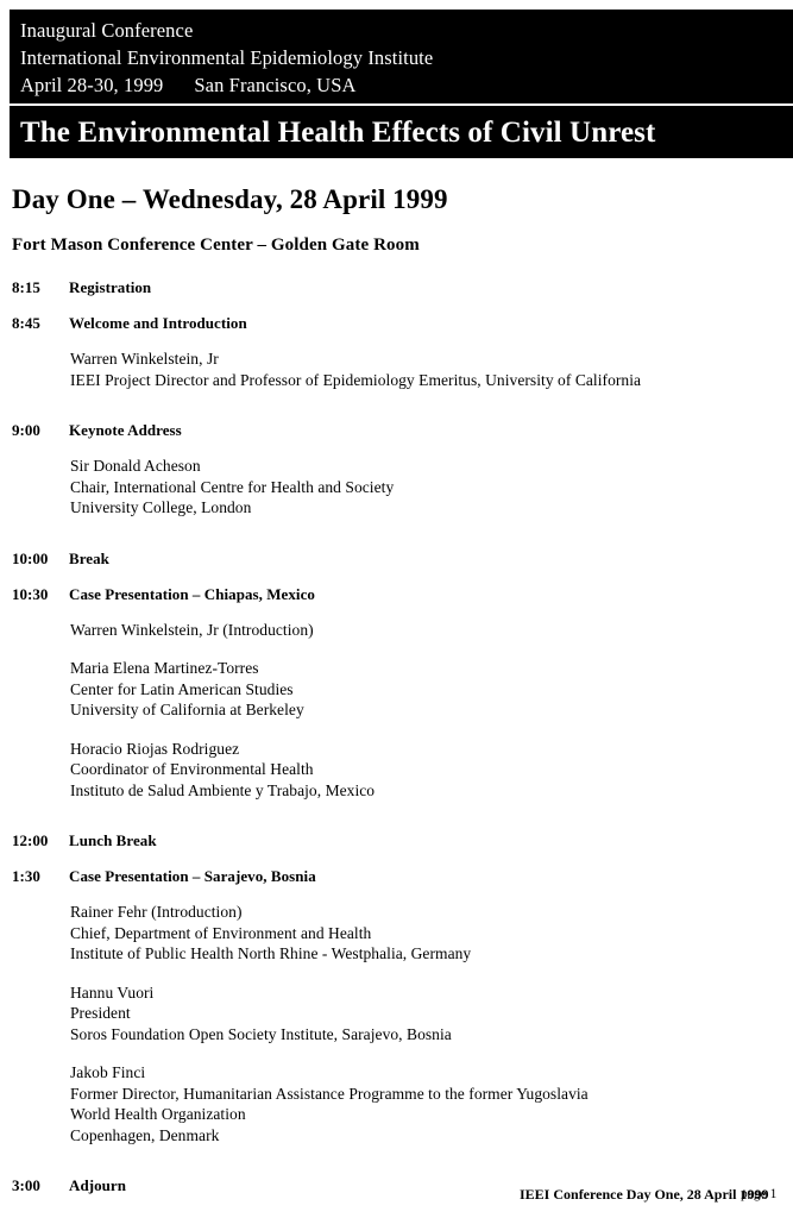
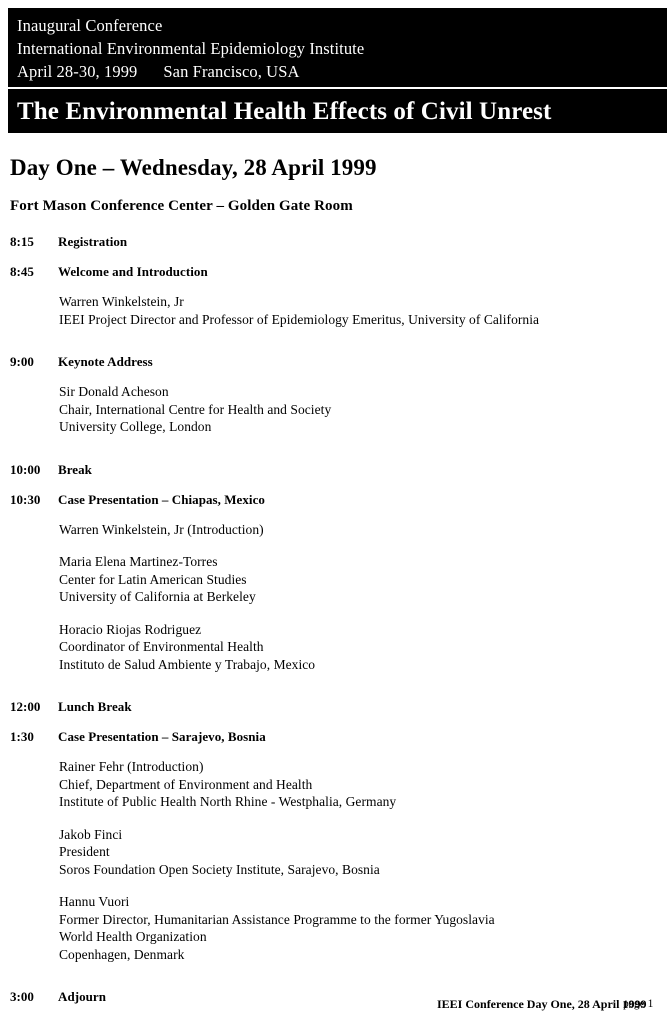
  Inaugural Conference
  International Environmental Epidemiology Institute
  April 28-30, 1999 San Francisco, USA
  The Environmental Health Effects of Civil Unrest
  Day One – Wednesday, 28 April 1999
  Fort Mason Conference Center – Golden Gate Room
  8:15
  Registration
  8:45
  Welcome and Introduction
  Warren Winkelstein, Jr
  IEEI Project Director and Professor of Epidemiology Emeritus, University of California
  9:00
  Keynote Address
  Sir Donald Acheson
  Chair, International Centre for Health and Society
  University College, London
  10:00
  Break
  10:30
  Case Presentation – Chiapas, Mexico
  Warren Winkelstein, Jr (Introduction)
  Maria Elena Martinez-Torres
  Center for Latin American Studies
  University of California at Berkeley
  Horacio Riojas Rodriguez
  Coordinator of Environmental Health
  Instituto de Salud Ambiente y Trabajo, Mexico
  12:00
  Lunch Break
  1:30
  Case Presentation – Sarajevo, Bosnia
  Rainer Fehr (Introduction)
  Chief, Department of Environment and Health
  Institute of Public Health North Rhine - Westphalia, Germany
- Hannu Vuori
+ Jakob Finci
  President
  Soros Foundation Open Society Institute, Sarajevo, Bosnia
- Jakob Finci
+ Hannu Vuori
  Former Director, Humanitarian Assistance Programme to the former Yugoslavia
  World Health Organization
  Copenhagen, Denmark
  3:00
  Adjourn
  IEEI Conference Day One, 28 April 1999
  page 1
